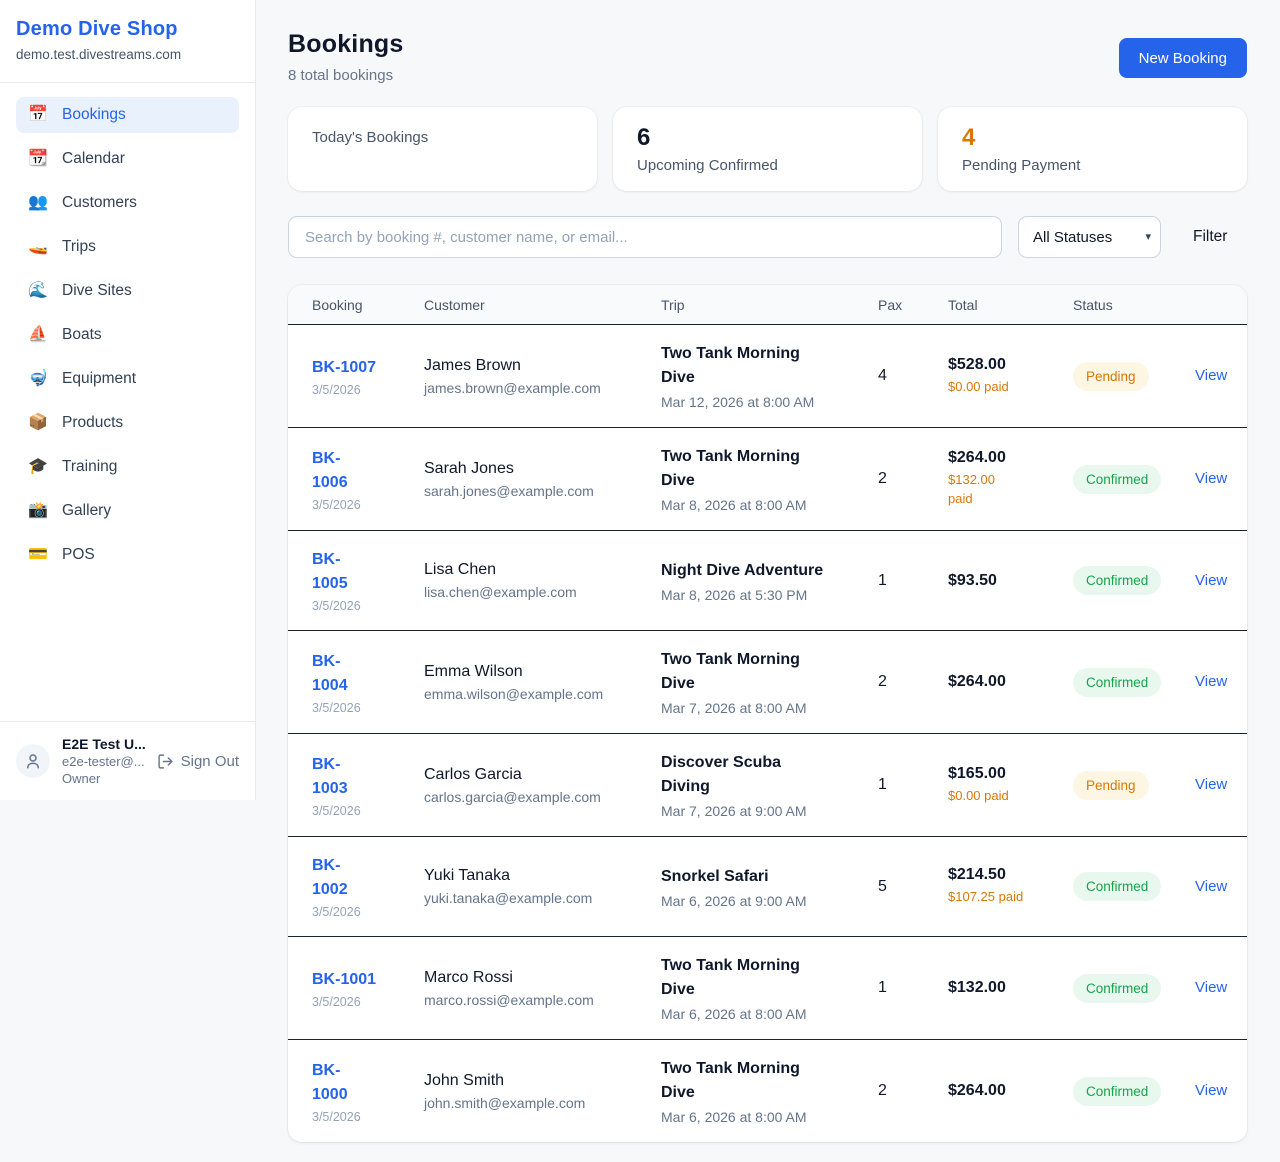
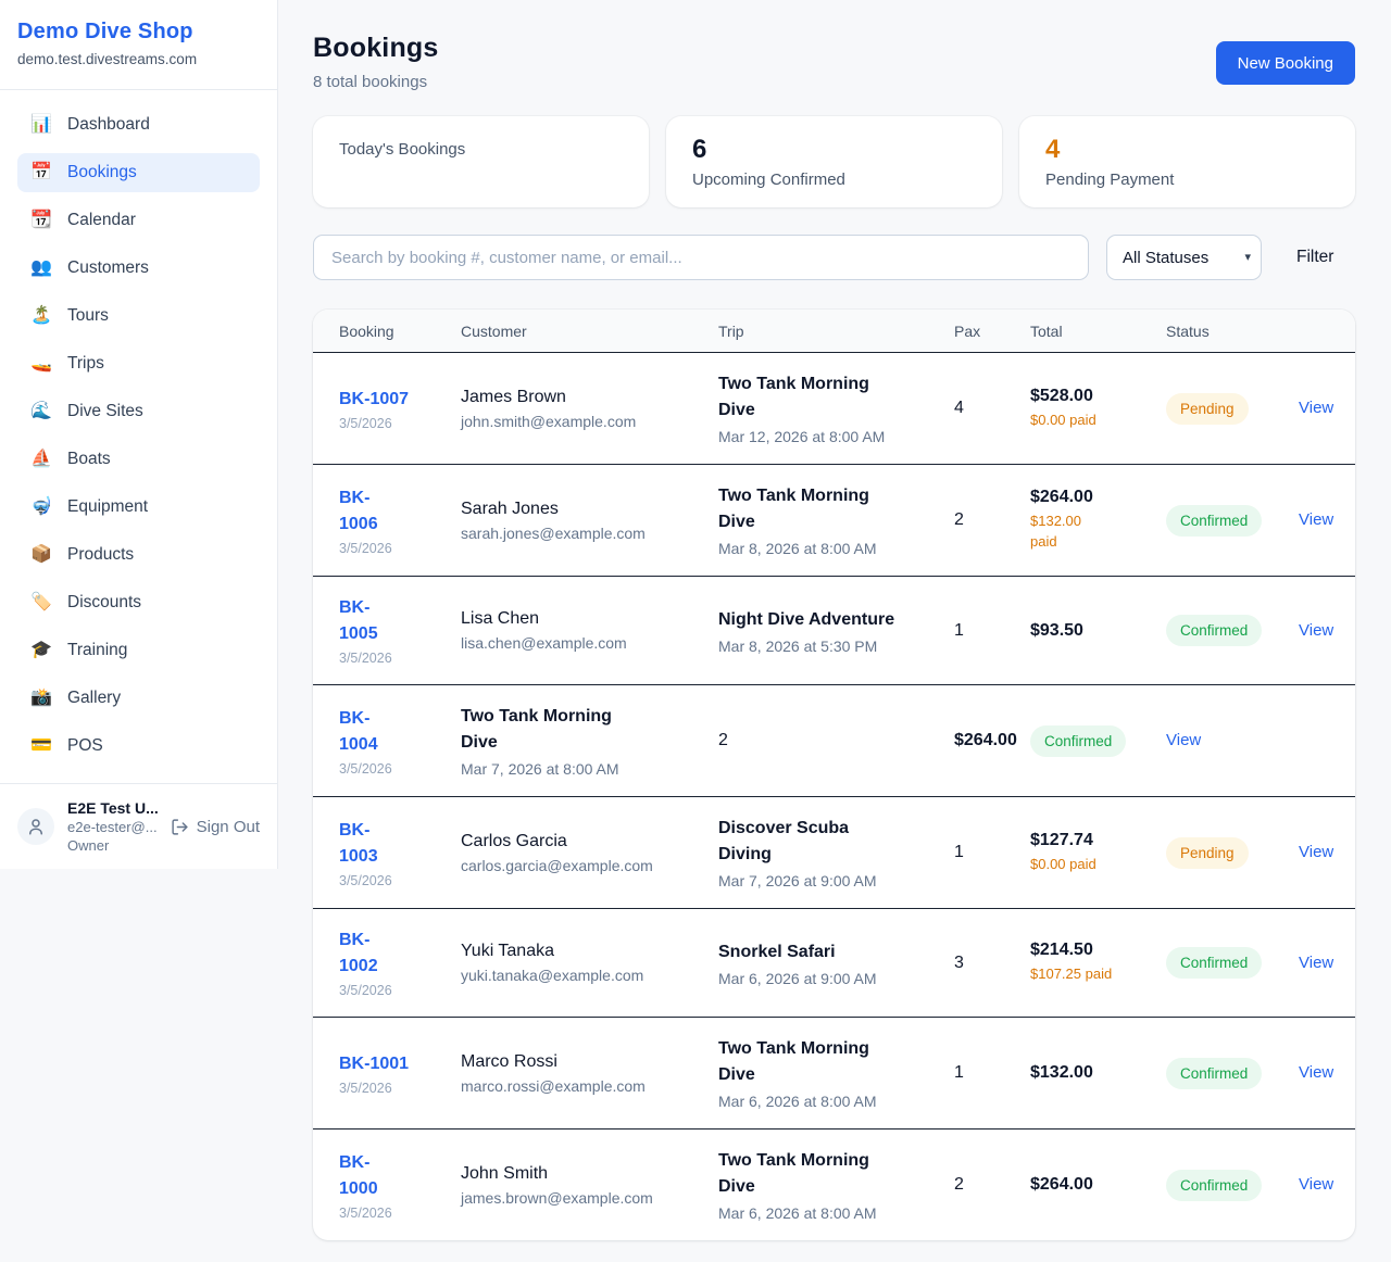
  Demo Dive Shop
  demo.test.divestreams.com
+ 📊
+ Dashboard
  📅
  Bookings
  📆
  Calendar
  👥
  Customers
+ 🏝️
+ Tours
  🚤
  Trips
  🌊
  Dive Sites
  ⛵
  Boats
  🤿
  Equipment
  📦
  Products
+ 🏷️
+ Discounts
  🎓
  Training
  📸
  Gallery
  💳
  POS
  E2E Test U...
  e2e-tester@...
  Owner
  Sign Out
  Bookings
  8 total bookings
  New Booking
  Today's Bookings
  6
  Upcoming Confirmed
  4
  Pending Payment
  Search by booking #, customer name, or email...
  All Statuses
  ▾
  Filter
  Booking
  Customer
  Trip
  Pax
  Total
  Status
  BK-1007
  3/5/2026
  James Brown
- james.brown@example.com
+ john.smith@example.com
  Two Tank Morning
  Dive
  Mar 12, 2026 at 8:00 AM
  4
  $528.00
  $0.00 paid
  Pending
  View
  BK-
  1006
  3/5/2026
  Sarah Jones
  sarah.jones@example.com
  Two Tank Morning
  Dive
  Mar 8, 2026 at 8:00 AM
  2
  $264.00
  $132.00
  paid
  Confirmed
  View
  BK-
  1005
  3/5/2026
  Lisa Chen
  lisa.chen@example.com
  Night Dive Adventure
  Mar 8, 2026 at 5:30 PM
  1
  $93.50
  Confirmed
  View
  BK-
  1004
  3/5/2026
- Emma Wilson
- emma.wilson@example.com
  Two Tank Morning
  Dive
  Mar 7, 2026 at 8:00 AM
  2
  $264.00
  Confirmed
  View
  BK-
  1003
  3/5/2026
  Carlos Garcia
  carlos.garcia@example.com
  Discover Scuba
  Diving
  Mar 7, 2026 at 9:00 AM
  1
- $165.00
+ $127.74
  $0.00 paid
  Pending
  View
  BK-
  1002
  3/5/2026
  Yuki Tanaka
  yuki.tanaka@example.com
  Snorkel Safari
  Mar 6, 2026 at 9:00 AM
- 5
+ 3
  $214.50
  $107.25 paid
  Confirmed
  View
  BK-1001
  3/5/2026
  Marco Rossi
  marco.rossi@example.com
  Two Tank Morning
  Dive
  Mar 6, 2026 at 8:00 AM
  1
  $132.00
  Confirmed
  View
  BK-
  1000
  3/5/2026
  John Smith
- john.smith@example.com
+ james.brown@example.com
  Two Tank Morning
  Dive
  Mar 6, 2026 at 8:00 AM
  2
  $264.00
  Confirmed
  View
